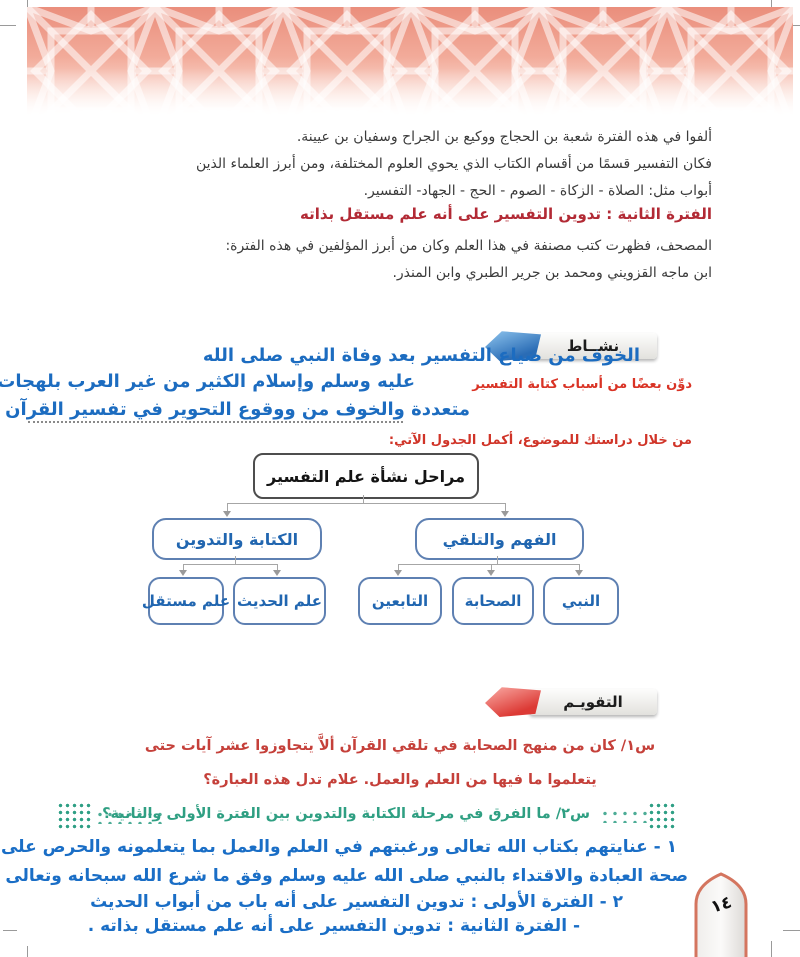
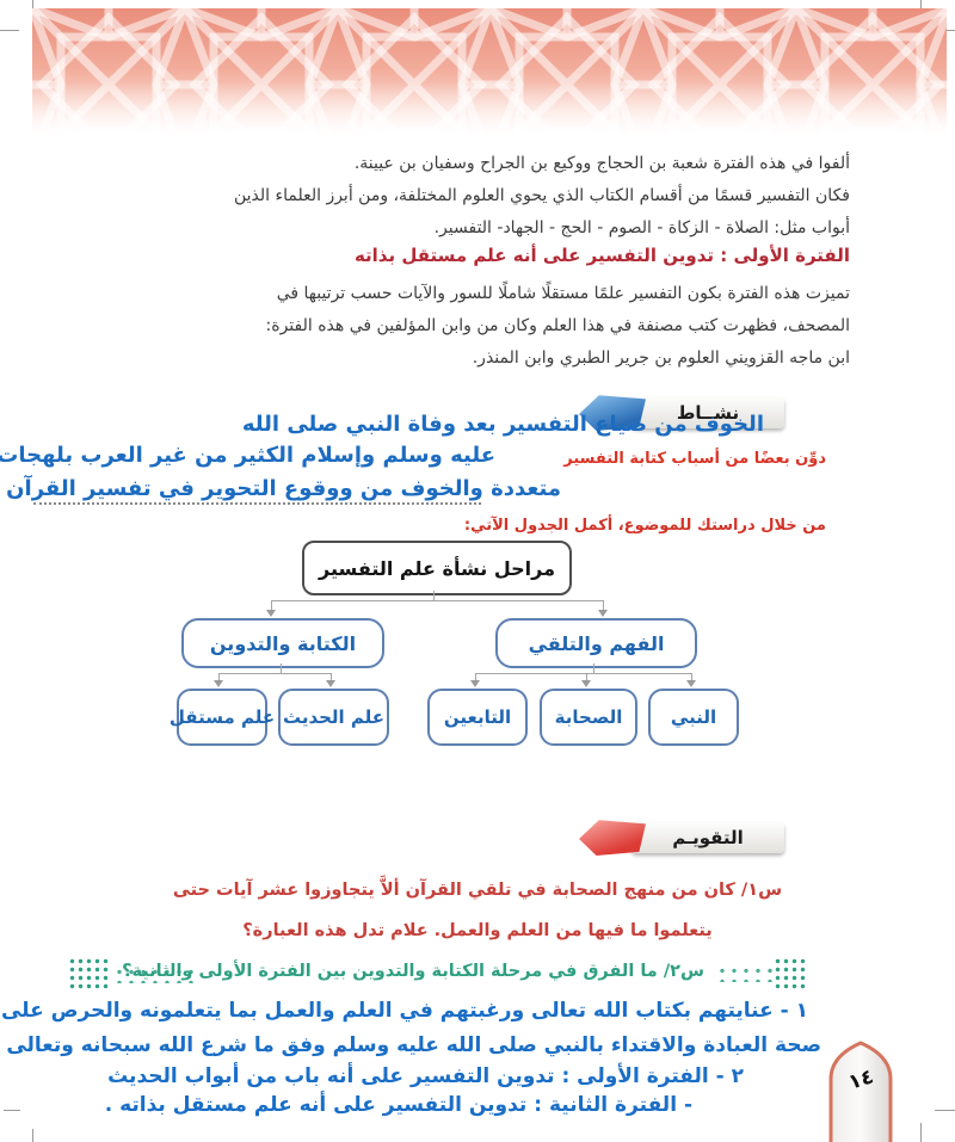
  ألفوا في هذه الفترة شعبة بن الحجاج ووكيع بن الجراح وسفيان بن عيينة.
  فكان التفسير قسمًا من أقسام الكتاب الذي يحوي العلوم المختلفة، ومن أبرز العلماء الذين
  أبواب مثل: الصلاة - الزكاة - الصوم - الحج - الجهاد- التفسير.
- الفترة الثانية : تدوين التفسير على أنه علم مستقل بذاته
+ الفترة الأولى : تدوين التفسير على أنه علم مستقل بذاته
+ تميزت هذه الفترة بكون التفسير علمًا مستقلًا شاملًا للسور والآيات حسب ترتيبها في
- المصحف، فظهرت كتب مصنفة في هذا العلم وكان من أبرز المؤلفين في هذه الفترة:
+ المصحف، فظهرت كتب مصنفة في هذا العلم وكان من وابن المؤلفين في هذه الفترة:
- ابن ماجه القزويني ومحمد بن جرير الطبري وابن المنذر.
+ ابن ماجه القزويني العلوم بن جرير الطبري وابن المنذر.
  نشــاط
  الخوف من ضياع التفسير بعد وفاة النبي صلى الله
  دوِّن بعضًا من أسباب كتابة التفسير
  عليه وسلم وإسلام الكثير من غير العرب بلهجات
  متعددة والخوف من ووقوع التحوير في تفسير القرآن
  من خلال دراستك للموضوع، أكمل الجدول الآتي:
  مراحل نشأة علم التفسير
  الفهم والتلقي
  الكتابة والتدوين
  النبي
  الصحابة
  التابعين
  علم الحديث
  علم مستقل
  التقويـم
  س١/ كان من منهج الصحابة في تلقي القرآن ألاَّ يتجاوزوا عشر آيات حتى
  يتعلموا ما فيها من العلم والعمل. علام تدل هذه العبارة؟
  س٢/ ما الفرق في مرحلة الكتابة والتدوين بين الفترة الأولى والثانية؟
  ١ - عنايتهم بكتاب الله تعالى ورغبتهم في العلم والعمل بما يتعلمونه والحرص على
  صحة العبادة والاقتداء بالنبي صلى الله عليه وسلم وفق ما شرع الله سبحانه وتعالى
  ٢ - الفترة الأولى : تدوين التفسير على أنه باب من أبواب الحديث
  - الفترة الثانية : تدوين التفسير على أنه علم مستقل بذاته .
